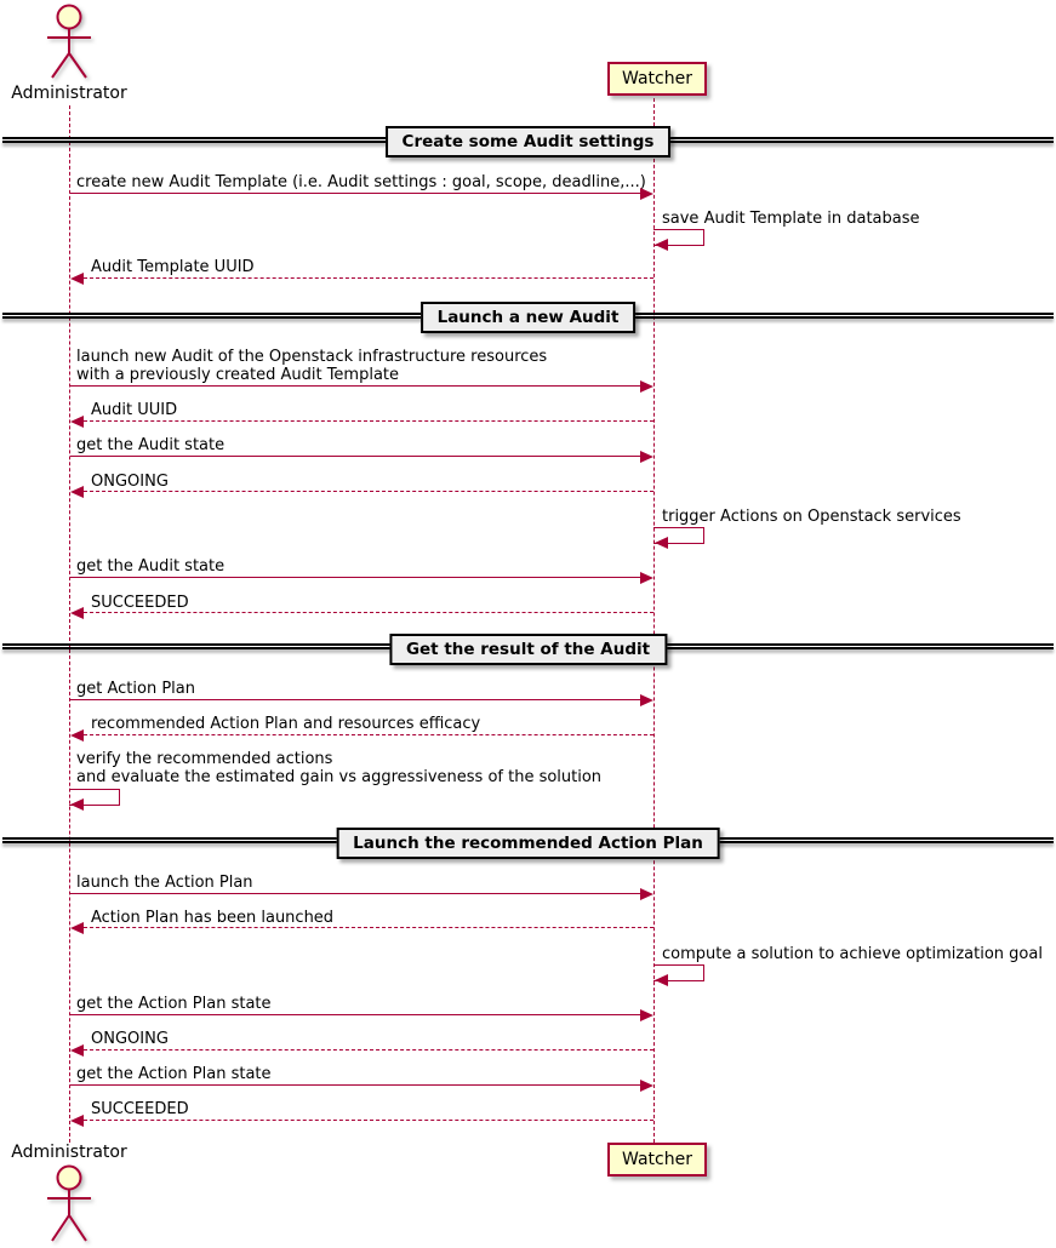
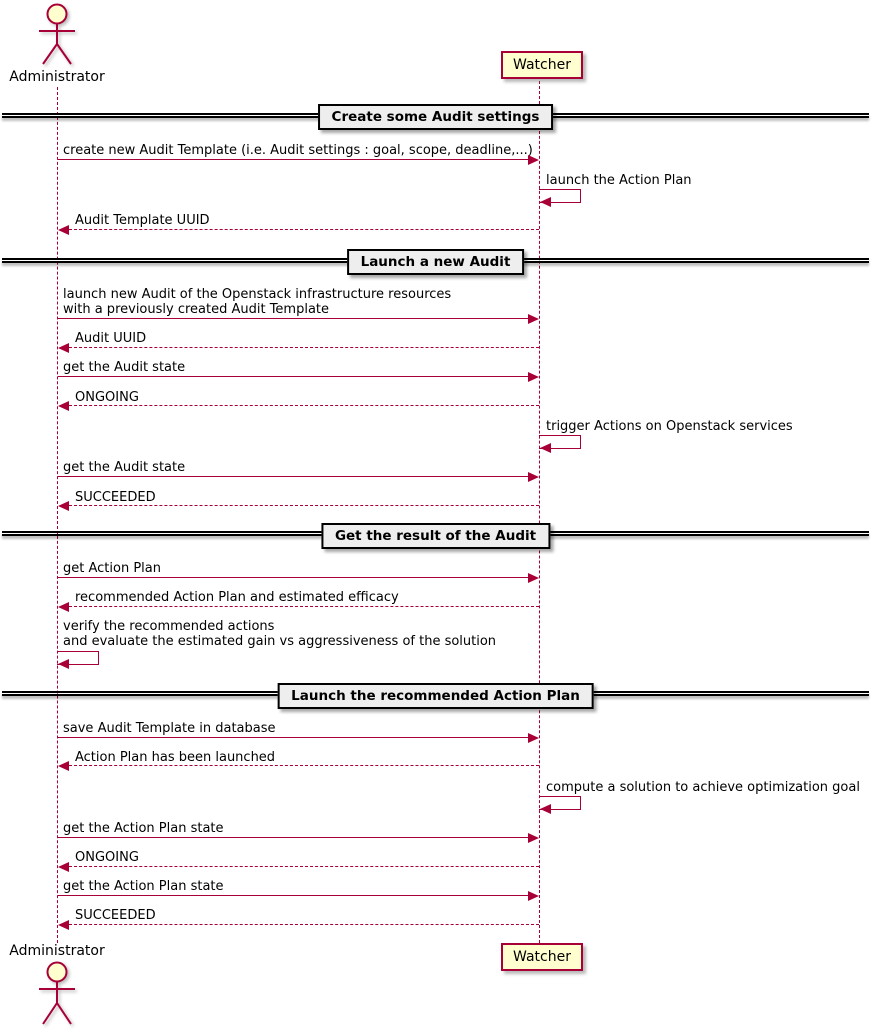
  Administrator
  Watcher
  Create some Audit settings
  create new Audit Template (i.e. Audit settings : goal, scope, deadline,...)
- save Audit Template in database
+ launch the Action Plan
  Audit Template UUID
  Launch a new Audit
  launch new Audit of the Openstack infrastructure resources
  with a previously created Audit Template
  Audit UUID
  get the Audit state
  ONGOING
  trigger Actions on Openstack services
  get the Audit state
  SUCCEEDED
  Get the result of the Audit
  get Action Plan
- recommended Action Plan and resources efficacy
+ recommended Action Plan and estimated efficacy
  verify the recommended actions
  and evaluate the estimated gain vs aggressiveness of the solution
  Launch the recommended Action Plan
- launch the Action Plan
+ save Audit Template in database
  Action Plan has been launched
  compute a solution to achieve optimization goal
  get the Action Plan state
  ONGOING
  get the Action Plan state
  SUCCEEDED
  Administrator
  Watcher
